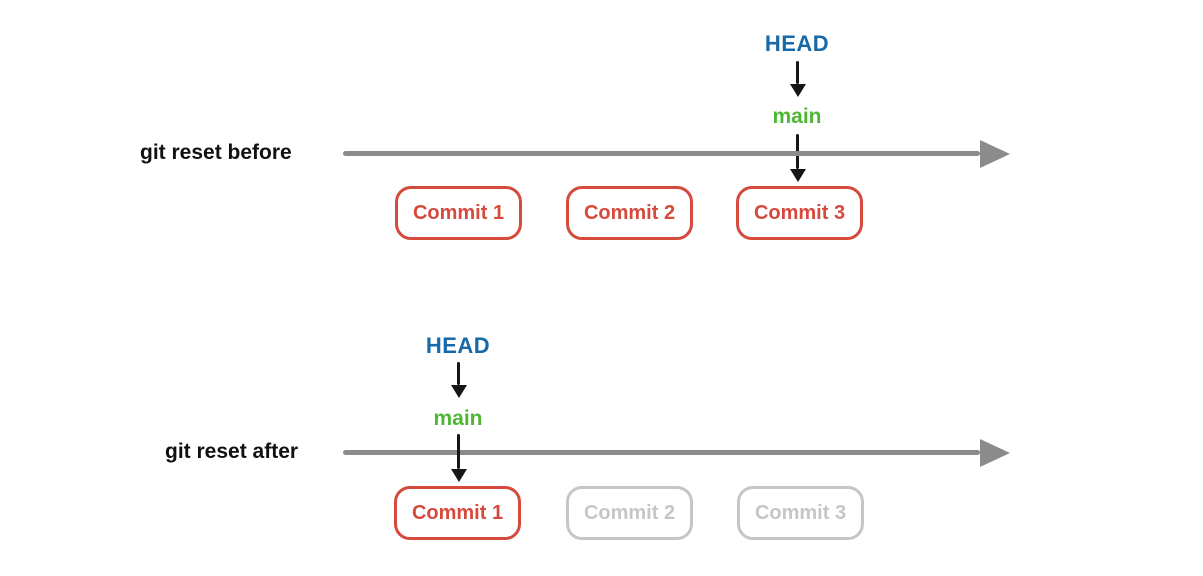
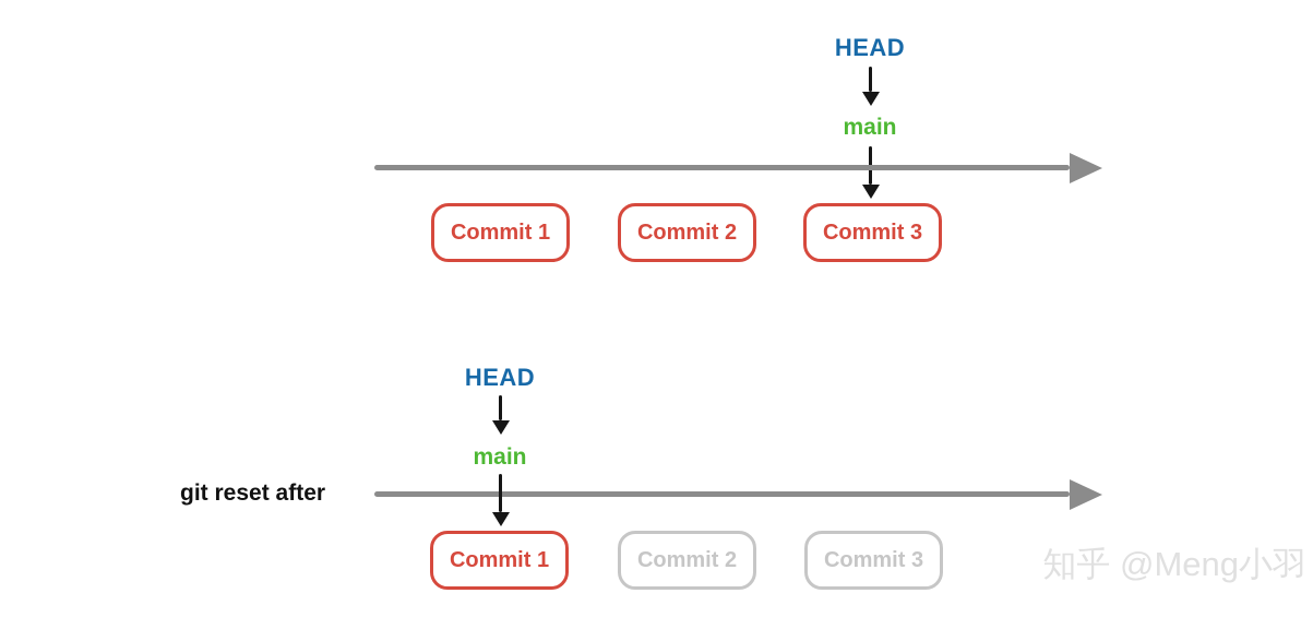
- git reset before
  HEAD
  main
  Commit 1
  Commit 2
  Commit 3
  HEAD
  main
  git reset after
  Commit 1
  Commit 2
  Commit 3
+ 知乎 @Meng小羽
